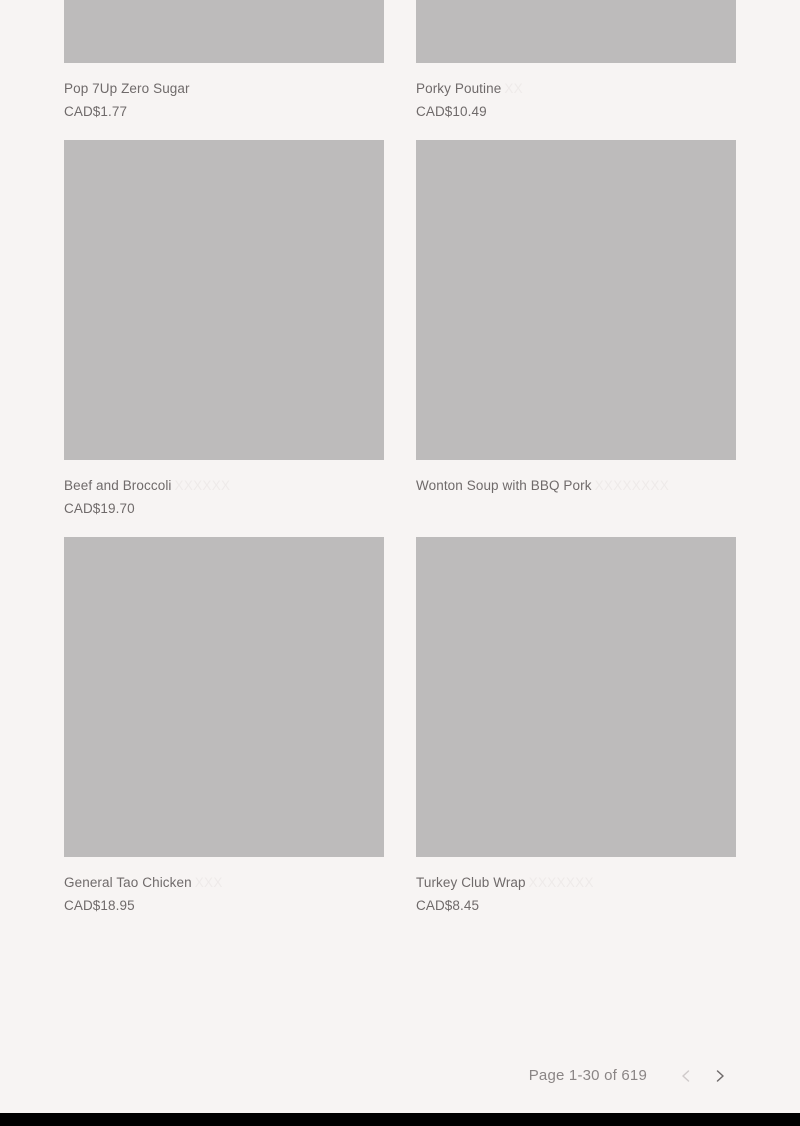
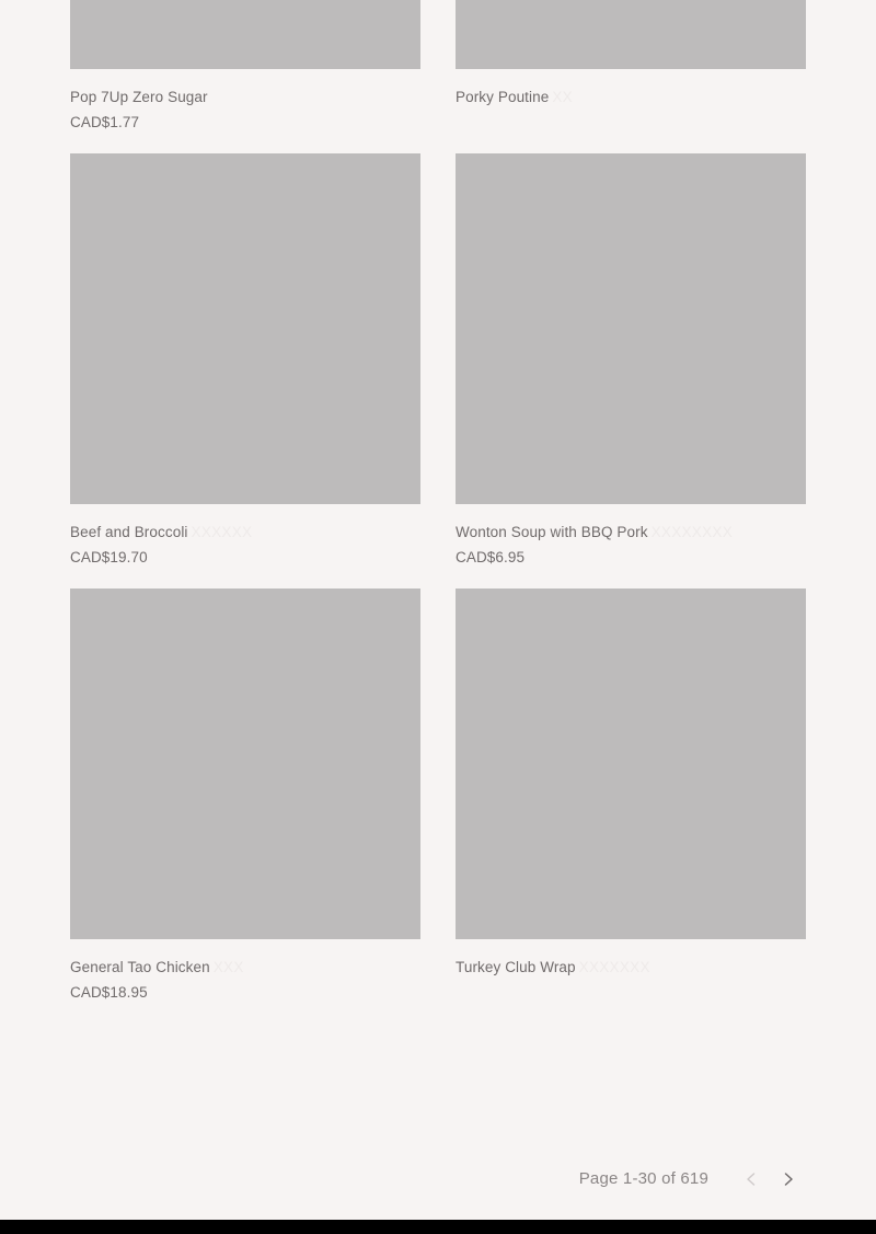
  Pop 7Up Zero Sugar
  CAD$1.77
  Porky Poutine
- CAD$10.49
  Beef and Broccoli
  CAD$19.70
  Wonton Soup with BBQ Pork
+ CAD$6.95
  General Tao Chicken
  CAD$18.95
- CAD$8.45
  Page 1-30 of 619
